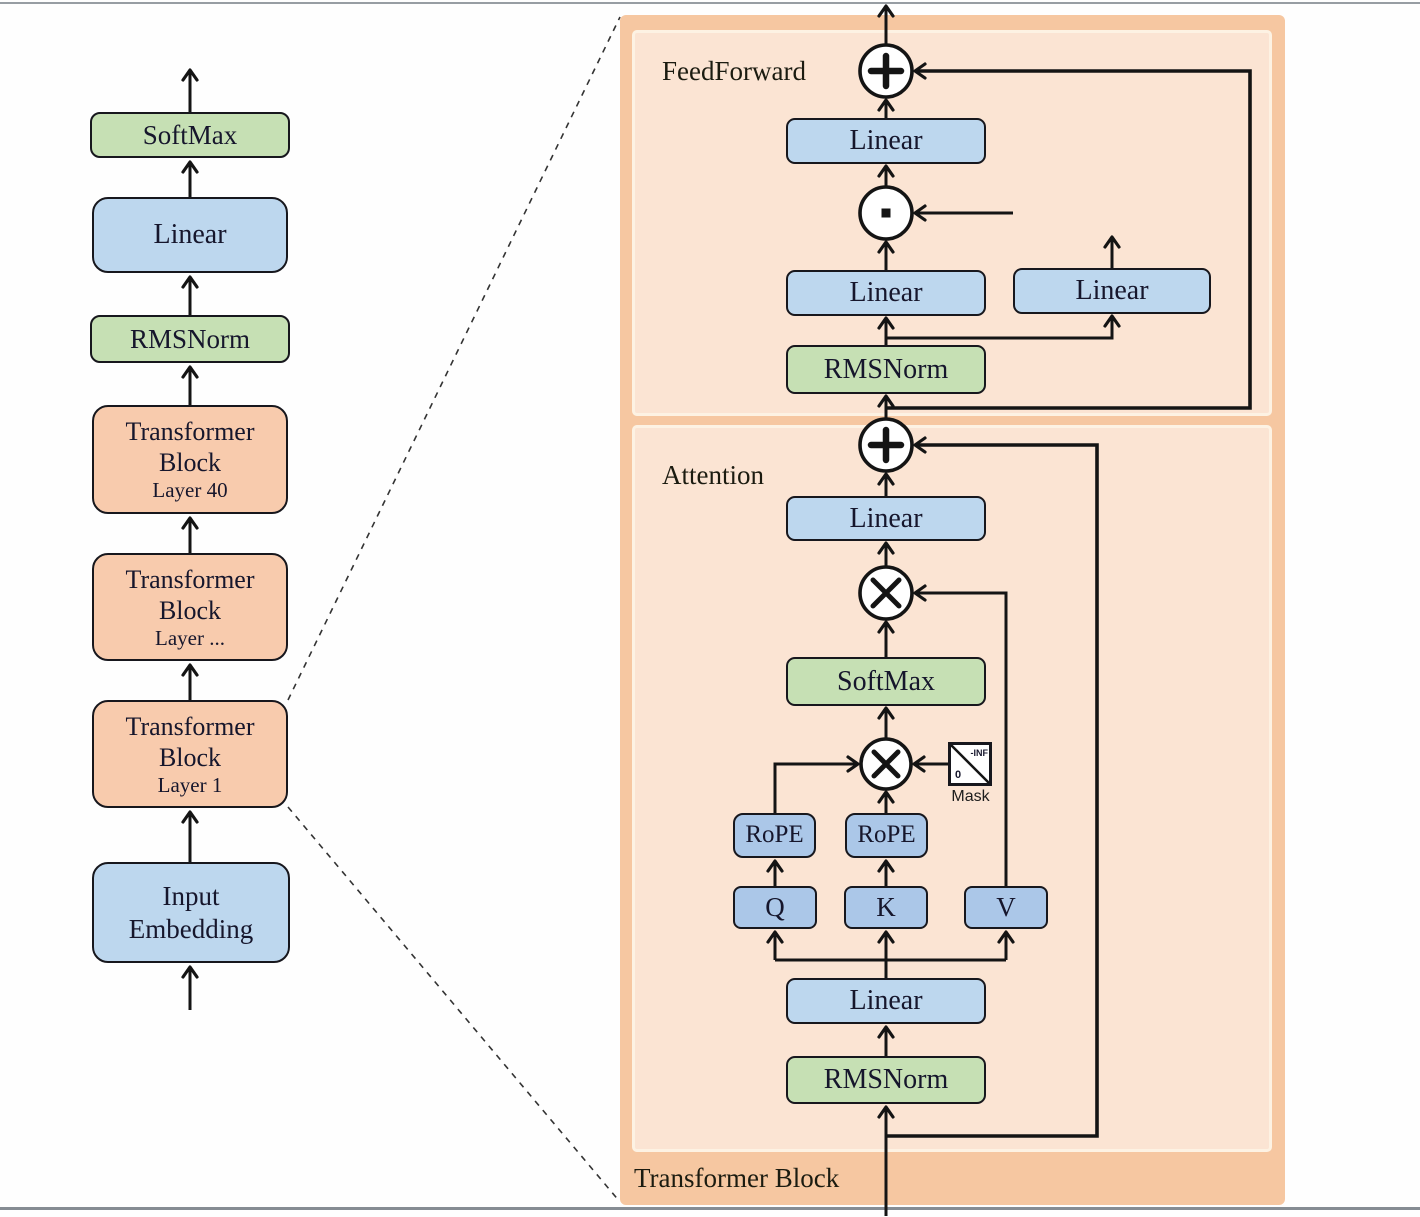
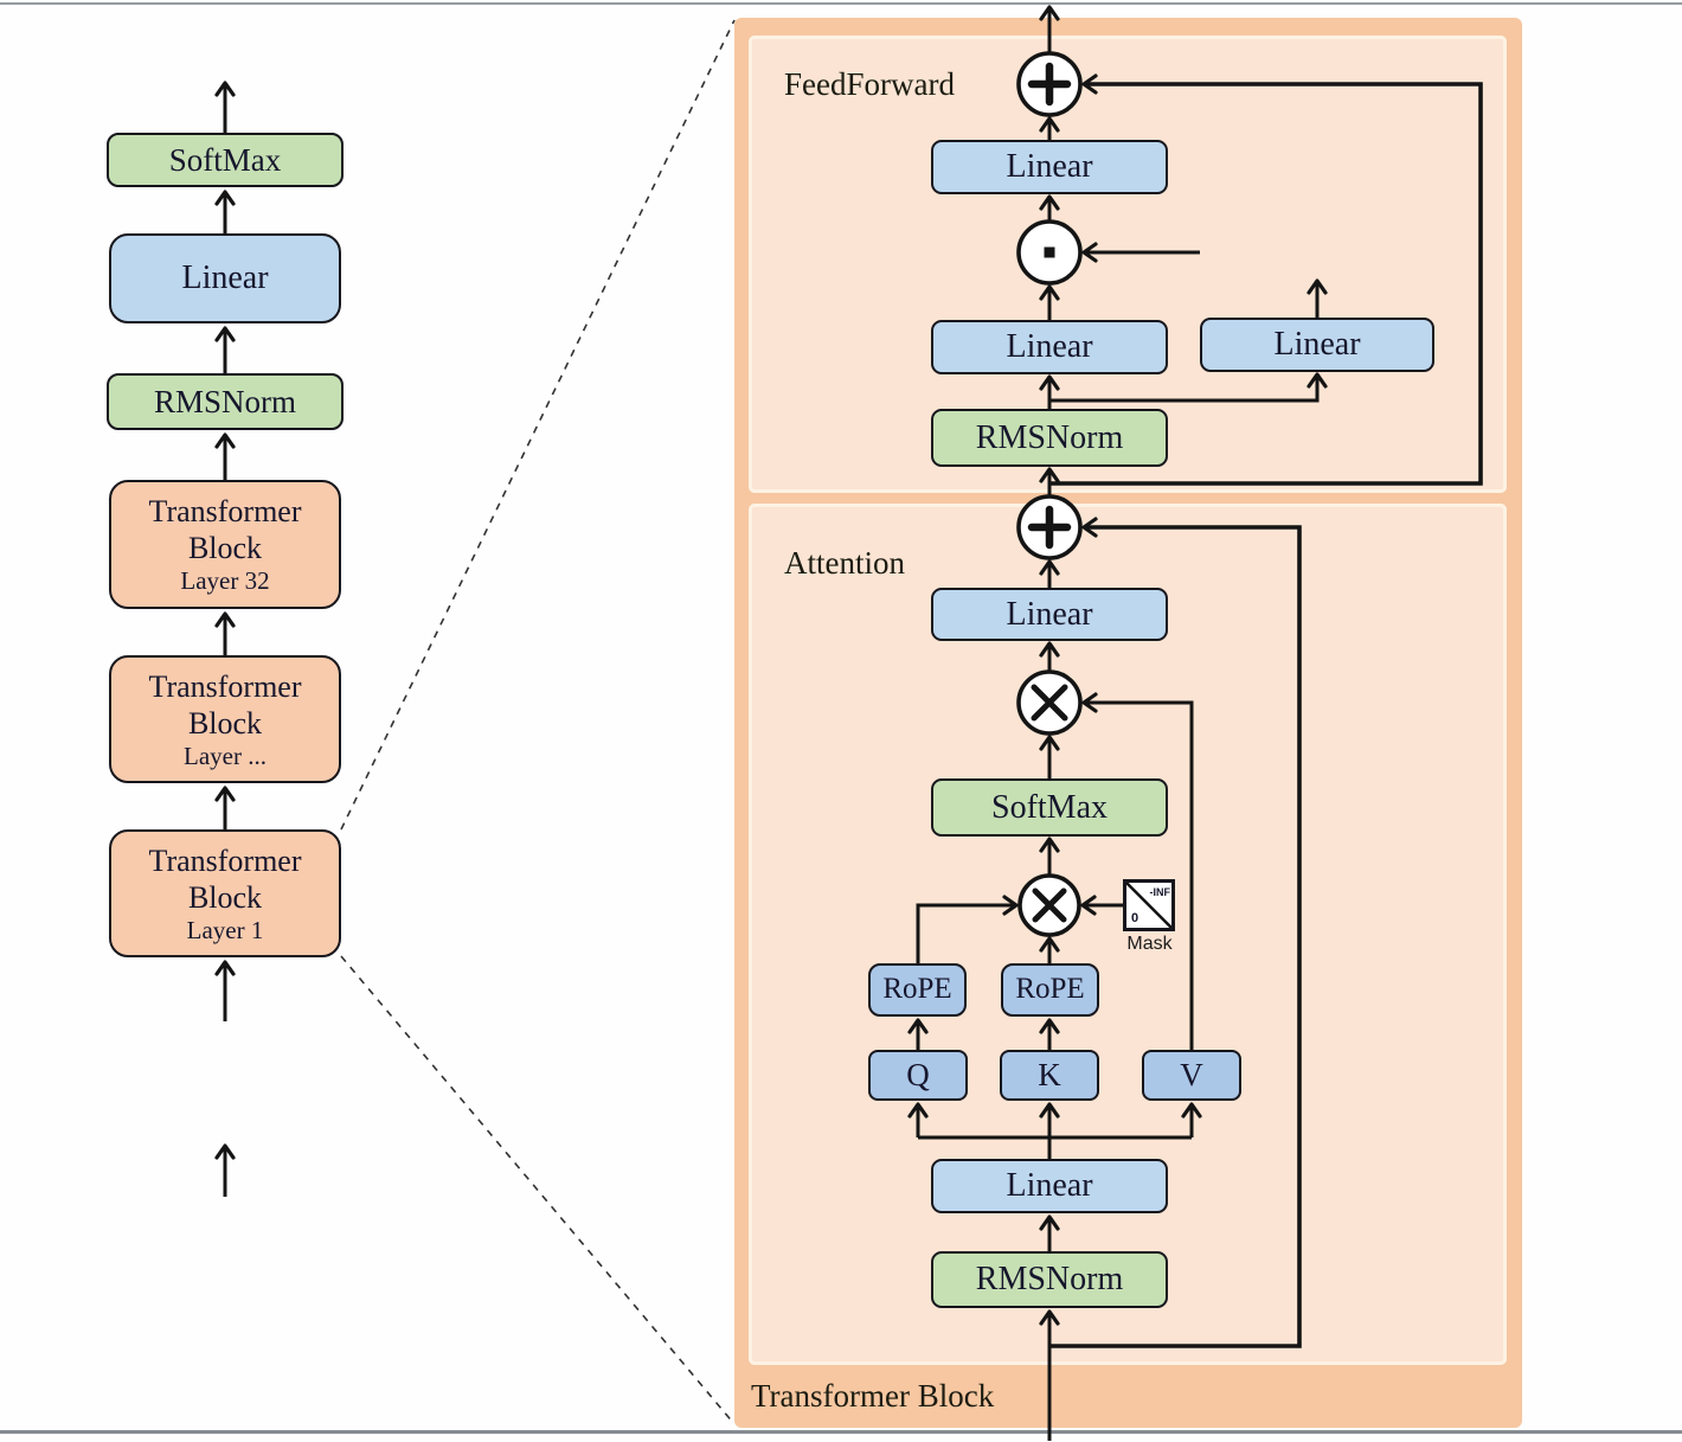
  FeedForward
  Attention
  Transformer Block
  SoftMax
  Linear
  RMSNorm
  Transformer
  Block
- Layer 40
+ Layer 32
  Transformer
  Block
  Layer ...
  Transformer
  Block
  Layer 1
- Input
- Embedding
  Linear
  Linear
  Linear
  RMSNorm
  Linear
  SoftMax
  RoPE
  RoPE
  Q
  K
  V
  Linear
  RMSNorm
  -INF
  0
  Mask
